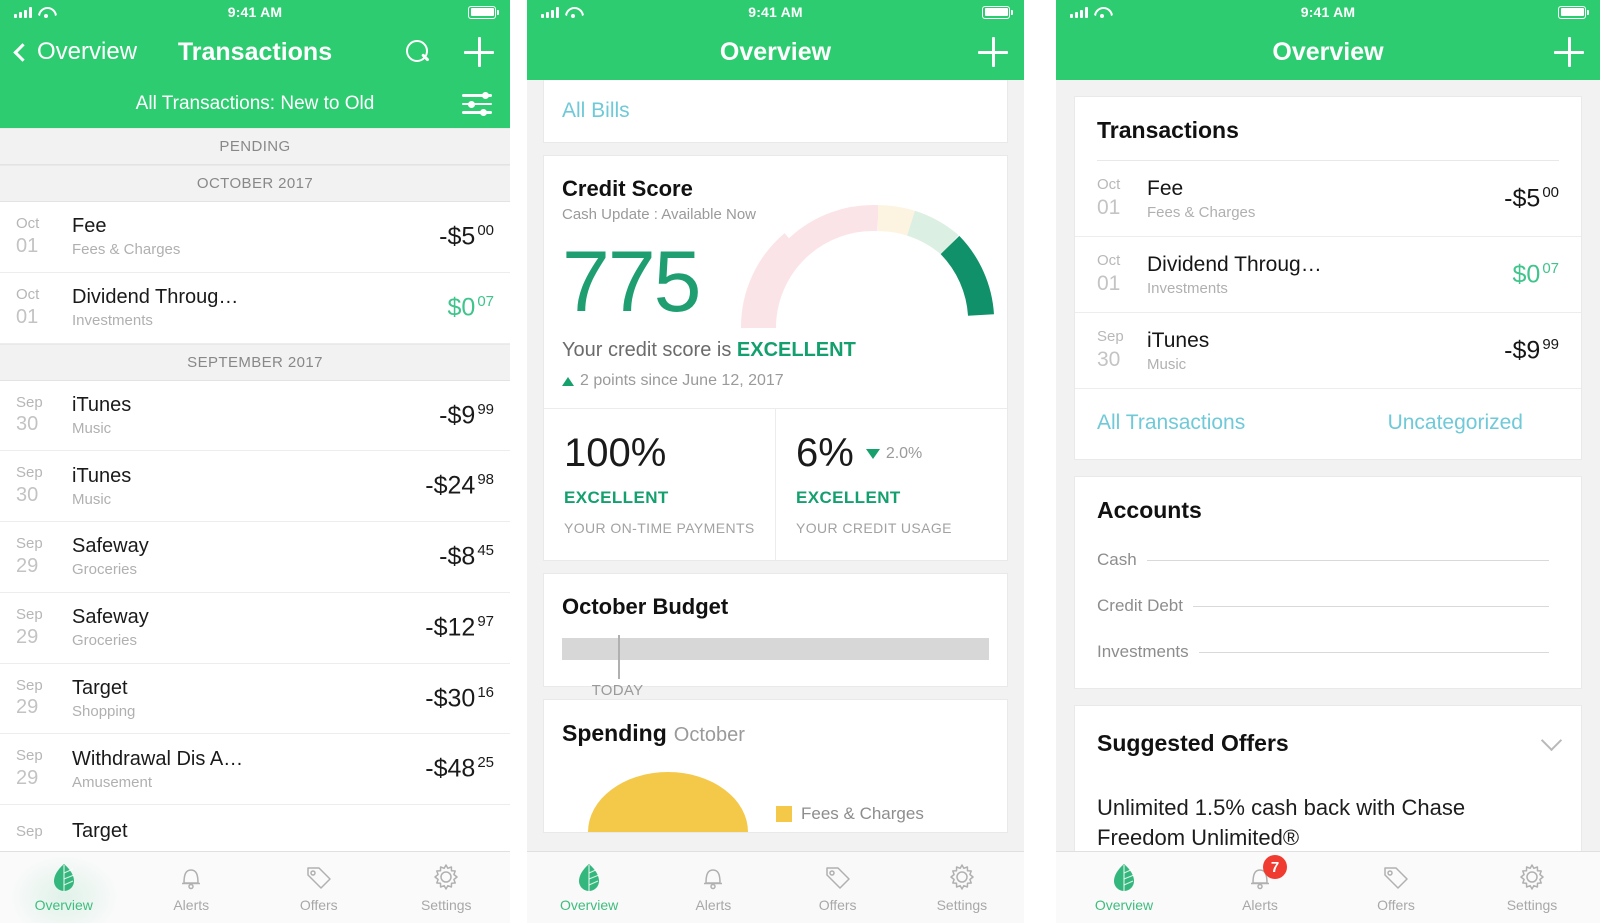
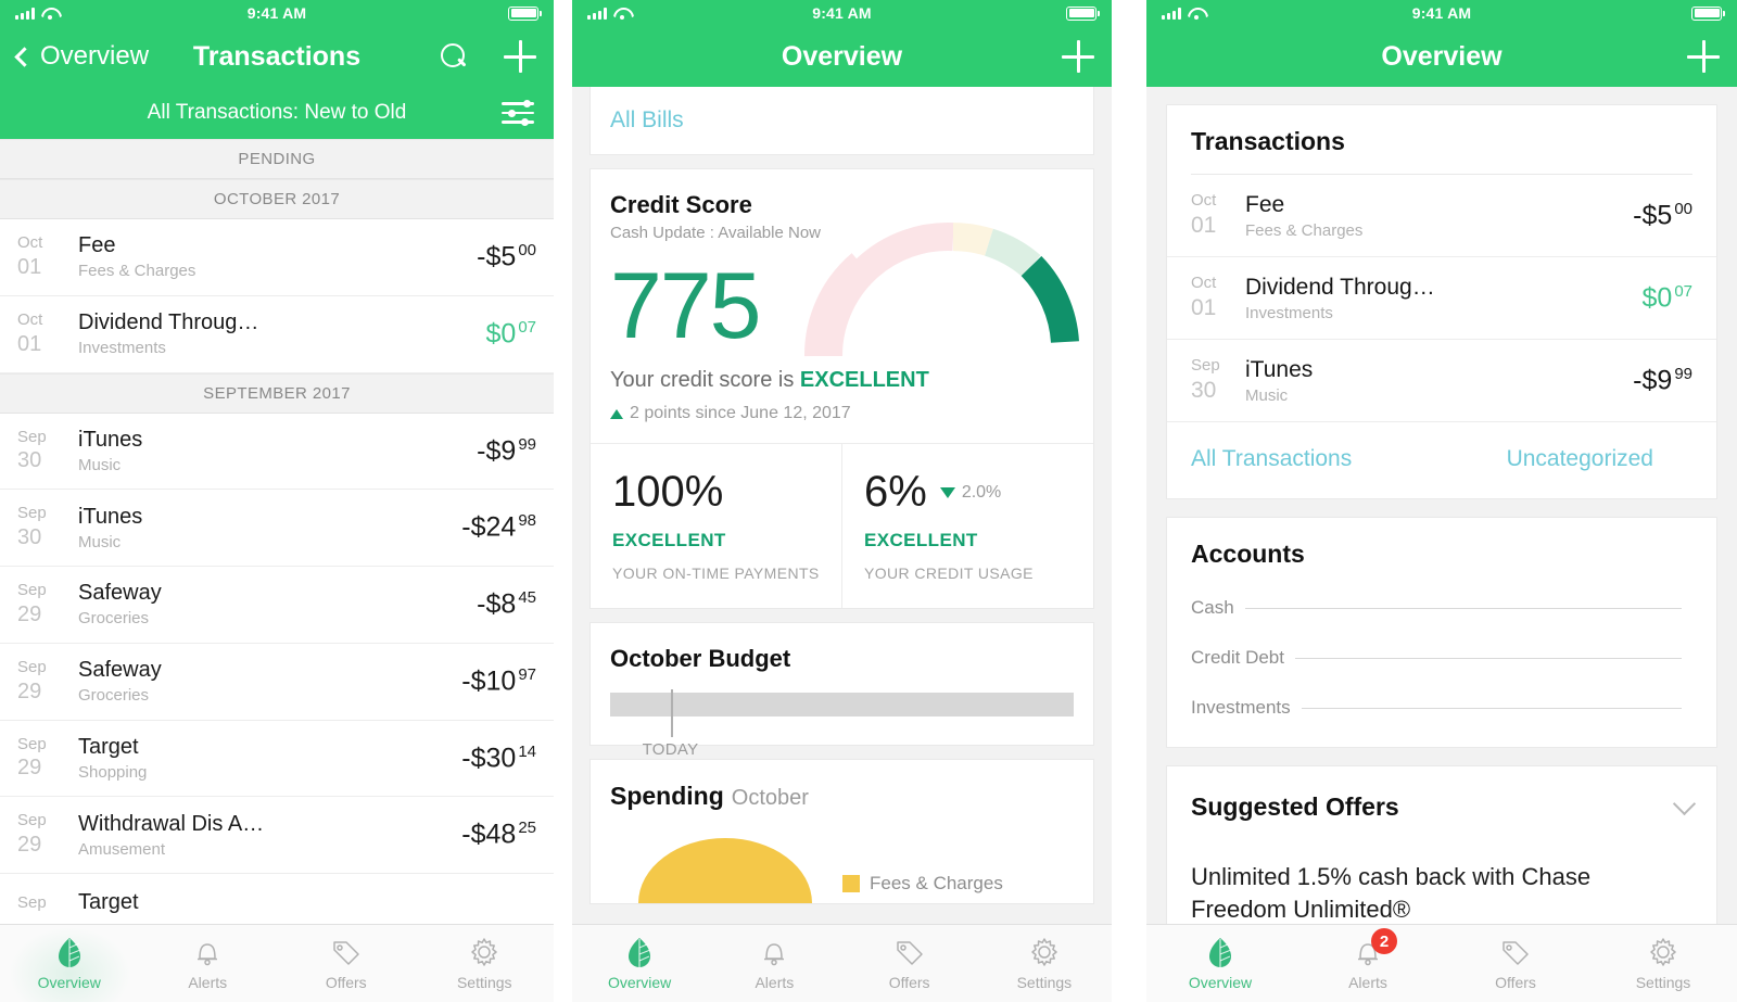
  9:41 AM
  Overview
  Transactions
  All Transactions: New to Old
  PENDING
  OCTOBER 2017
  Oct
  01
  Fee
  Fees & Charges
  -$500
  Oct
  01
  Dividend Throug…
  Investments
  $007
  SEPTEMBER 2017
  Sep
  30
  iTunes
  Music
  -$999
  Sep
  30
  iTunes
  Music
  -$2498
  Sep
  29
  Safeway
  Groceries
  -$845
  Sep
  29
  Safeway
  Groceries
- -$1297
+ -$1097
  Sep
  29
  Target
  Shopping
- -$3016
+ -$3014
  Sep
  29
  Withdrawal Dis A…
  Amusement
  -$4825
  Sep
  Target
  Alerts
  Offers
  Settings
  9:41 AM
  Overview
  All Bills
  Credit Score
  Cash Update : Available Now
  775
  Your credit score is EXCELLENT
  2 points since June 12, 2017
  100%
  EXCELLENT
  YOUR ON-TIME PAYMENTS
  6%
  2.0%
  EXCELLENT
  YOUR CREDIT USAGE
  October Budget
  TODAY
  Spending October
  Fees & Charges
  Overview
  Alerts
  Offers
  Settings
  9:41 AM
  Overview
  Transactions
  Oct
  01
  Fee
  Fees & Charges
  -$500
  Oct
  01
  Dividend Throug…
  Investments
  $007
  Sep
  30
  iTunes
  Music
  -$999
  All Transactions
  Uncategorized
  Accounts
  Cash
  Credit Debt
  Investments
  Suggested Offers
  Unlimited 1.5% cash back with Chase Freedom Unlimited®
  Overview
- 7
+ 2
  Alerts
  Offers
  Settings
